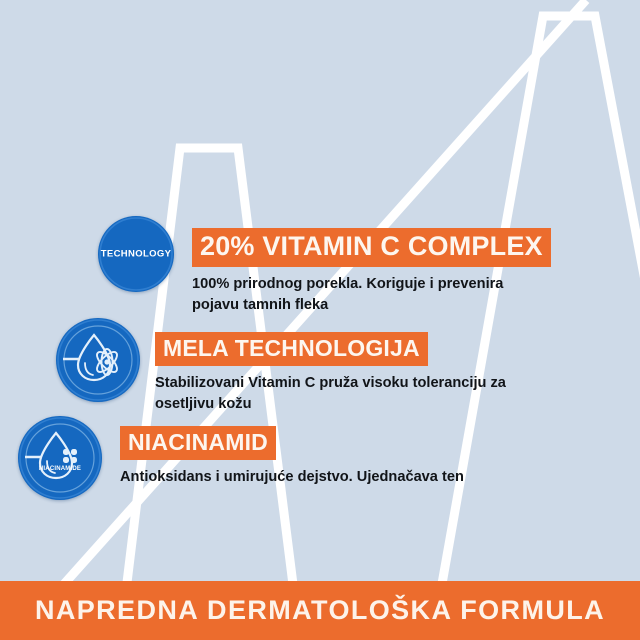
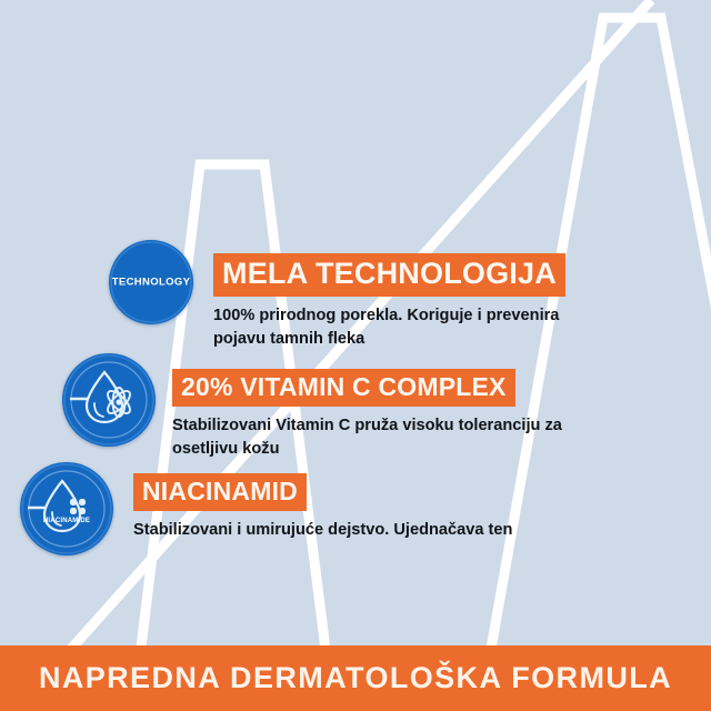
  TECHNOLOGY
- 20% VITAMIN C COMPLEX
+ MELA TECHNOLOGIJA
  100% prirodnog porekla. Koriguje i prevenira
  pojavu tamnih fleka
- MELA TECHNOLOGIJA
+ 20% VITAMIN C COMPLEX
  Stabilizovani Vitamin C pruža visoku toleranciju za
  osetljivu kožu
  NIACINAMID
- Antioksidans i umirujuće dejstvo. Ujednačava ten
+ Stabilizovani i umirujuće dejstvo. Ujednačava ten
  NAPREDNA DERMATOLOŠKA FORMULA
